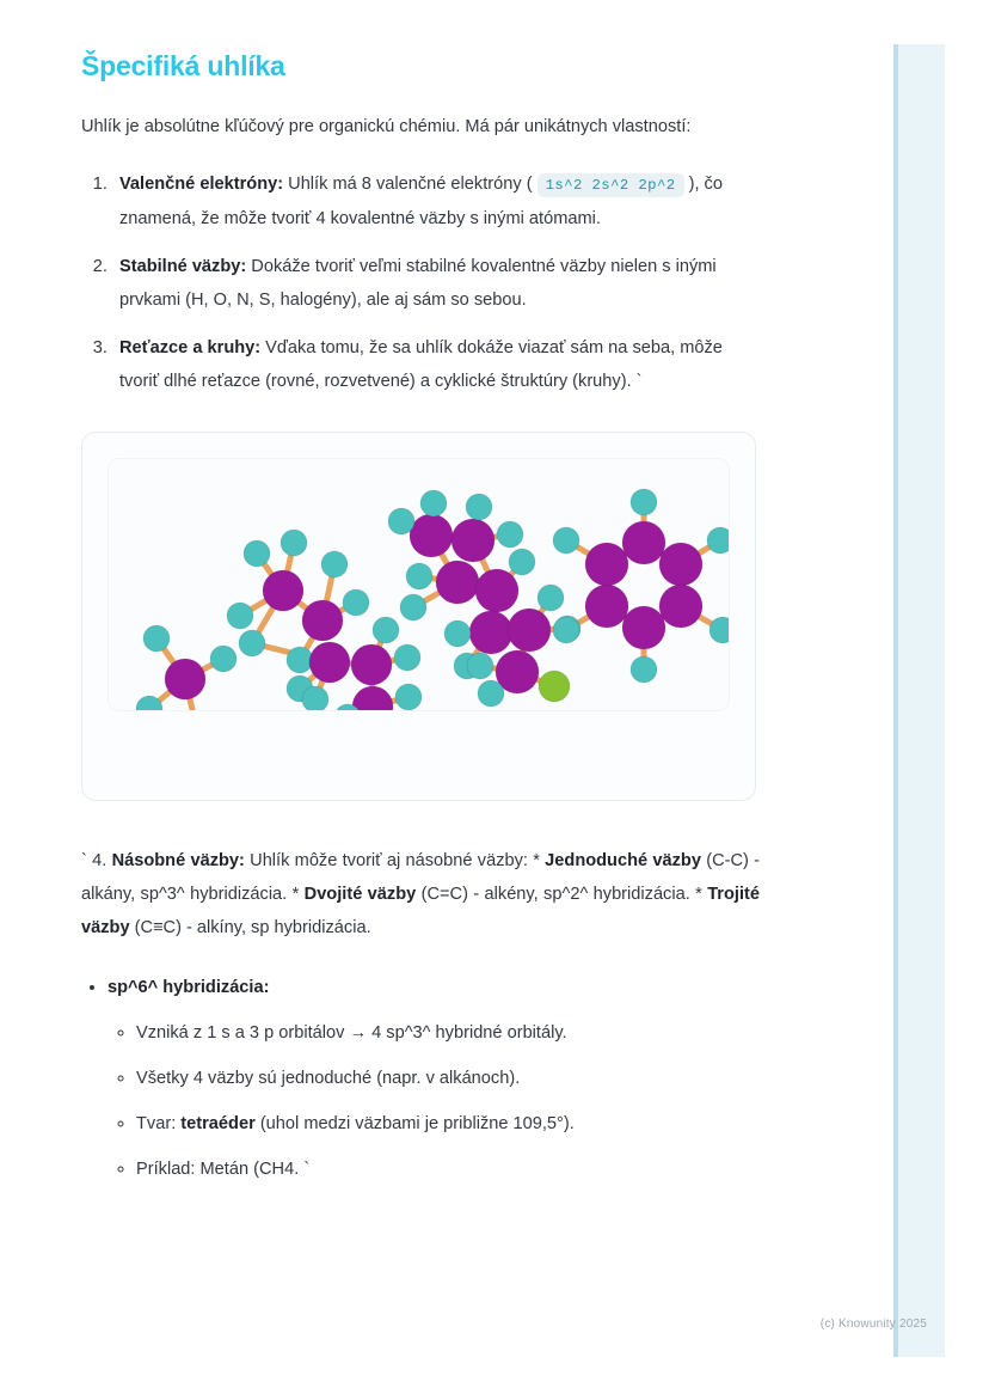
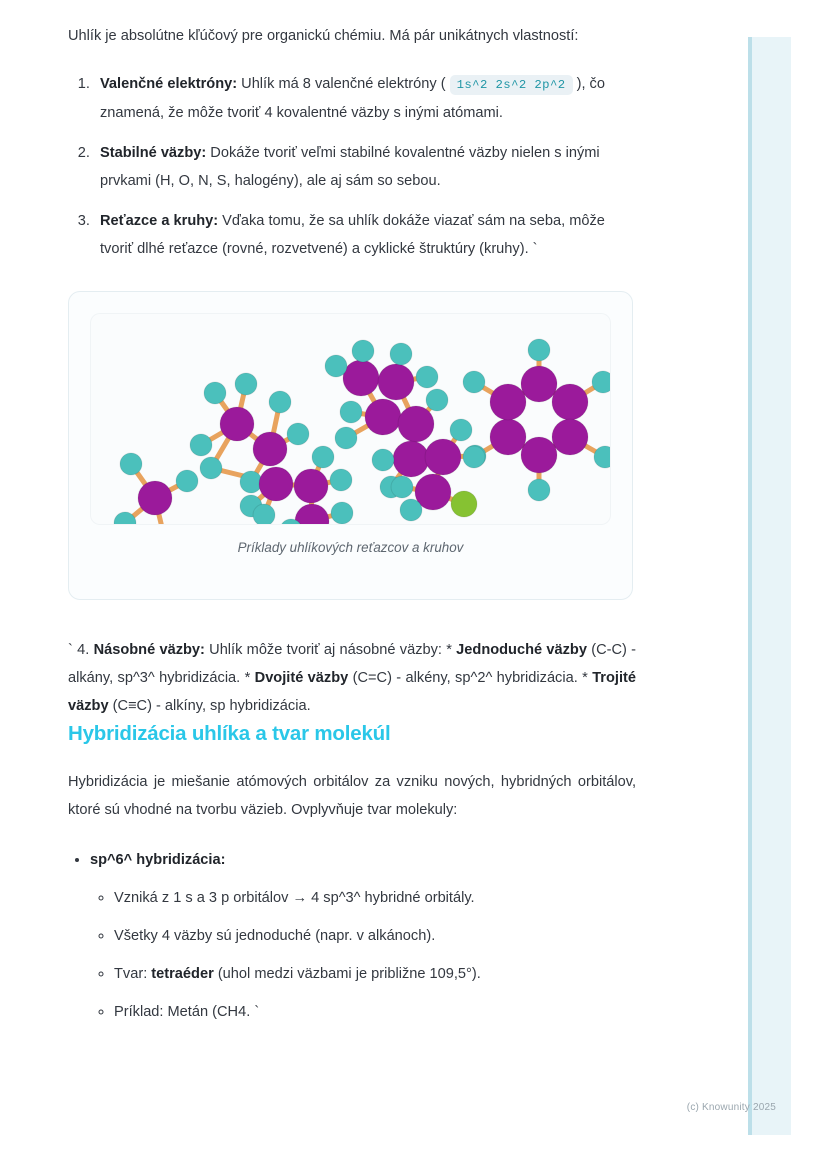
- Špecifiká uhlíka
  Uhlík je absolútne kľúčový pre organickú chémiu. Má pár unikátnych vlastností:
  Valenčné elektróny: Uhlík má 8 valenčné elektróny ( 1s^2 2s^2 2p^2 ), čo znamená, že môže tvoriť 4 kovalentné väzby s inými atómami.
  Stabilné väzby: Dokáže tvoriť veľmi stabilné kovalentné väzby nielen s inými prvkami (H, O, N, S, halogény), ale aj sám so sebou.
  Reťazce a kruhy: Vďaka tomu, že sa uhlík dokáže viazať sám na seba, môže tvoriť dlhé reťazce (rovné, rozvetvené) a cyklické štruktúry (kruhy). `
+ Príklady uhlíkových reťazcov a kruhov
  ` 4. Násobné väzby: Uhlík môže tvoriť aj násobné väzby: * Jednoduché väzby (C-C) - alkány, sp^3^ hybridizácia. * Dvojité väzby (C=C) - alkény, sp^2^ hybridizácia. * Trojité väzby (C≡C) - alkíny, sp hybridizácia.
+ Hybridizácia uhlíka a tvar molekúl
+ Hybridizácia je miešanie atómových orbitálov za vzniku nových, hybridných orbitálov, ktoré sú vhodné na tvorbu väzieb. Ovplyvňuje tvar molekuly:
  sp^6^ hybridizácia:
  Vzniká z 1 s a 3 p orbitálov → 4 sp^3^ hybridné orbitály.
  Všetky 4 väzby sú jednoduché (napr. v alkánoch).
  Tvar: tetraéder (uhol medzi väzbami je približne 109,5°).
  Príklad: Metán (CH4. `
  (c) Knowunity 2025
